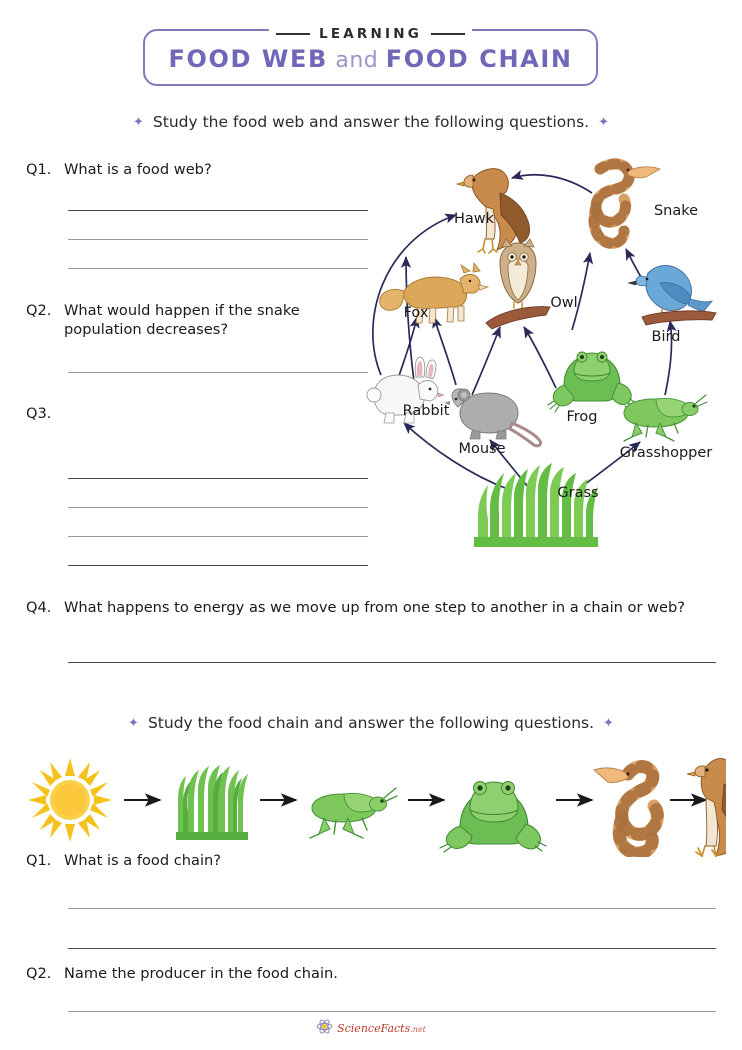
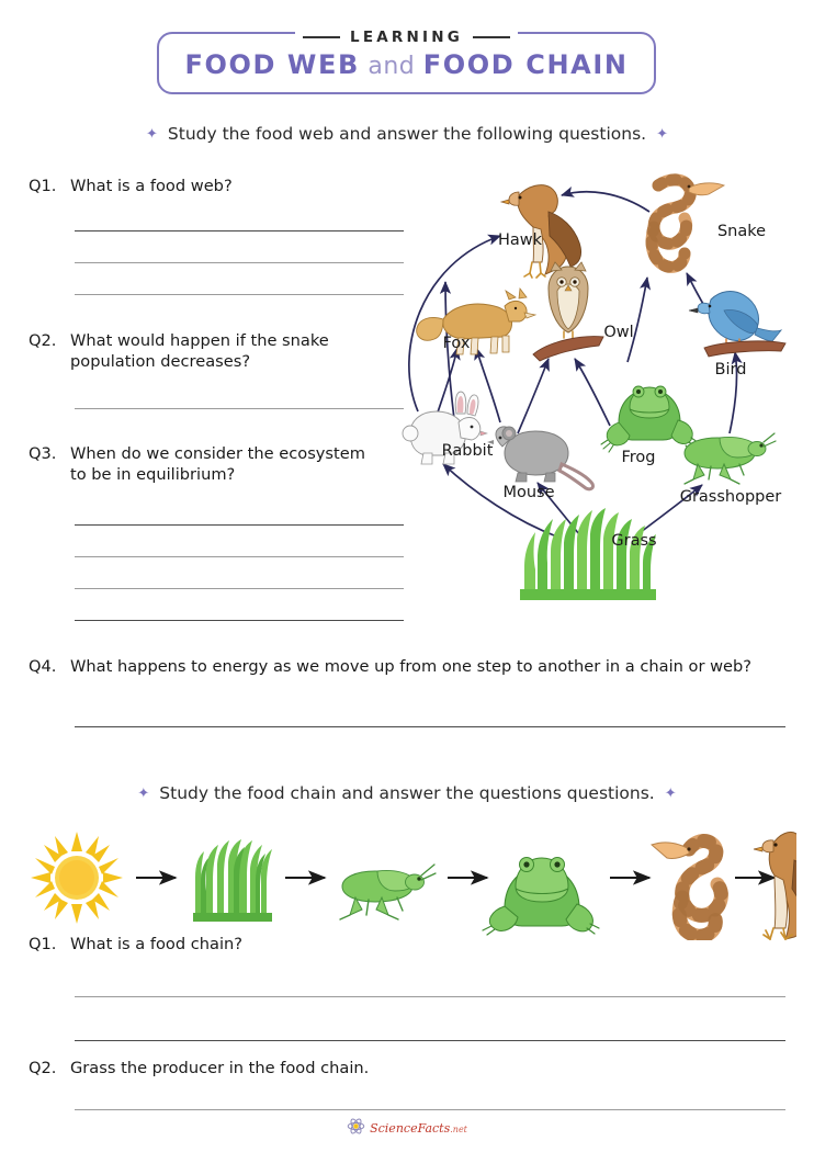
  LEARNING
  FOOD WEB and FOOD CHAIN
  ✦ Study the food web and answer the following questions. ✦
  Q1.
  What is a food web?
  Q2.
  What would happen if the snake population decreases?
  Q3.
+ When do we consider the ecosystem to be in equilibrium?
  Q4.
  What happens to energy as we move up from one step to another in a chain or web?
  Hawk
  Snake
  Fox
  Owl
  Bird
  Rabbit
  Mouse
  Frog
  Grasshopper
  Grass
- ✦ Study the food chain and answer the following questions. ✦
+ ✦ Study the food chain and answer the questions questions. ✦
  Q1.
  What is a food chain?
  Q2.
- Name the producer in the food chain.
+ Grass the producer in the food chain.
  ScienceFacts.net
